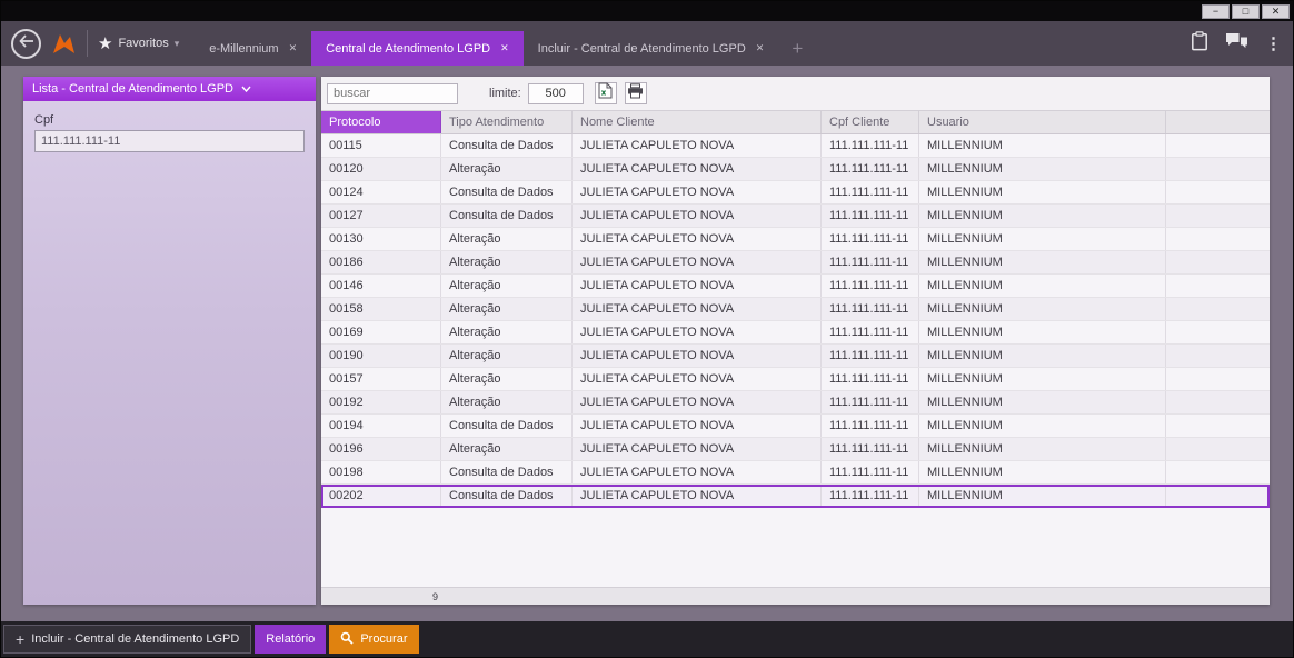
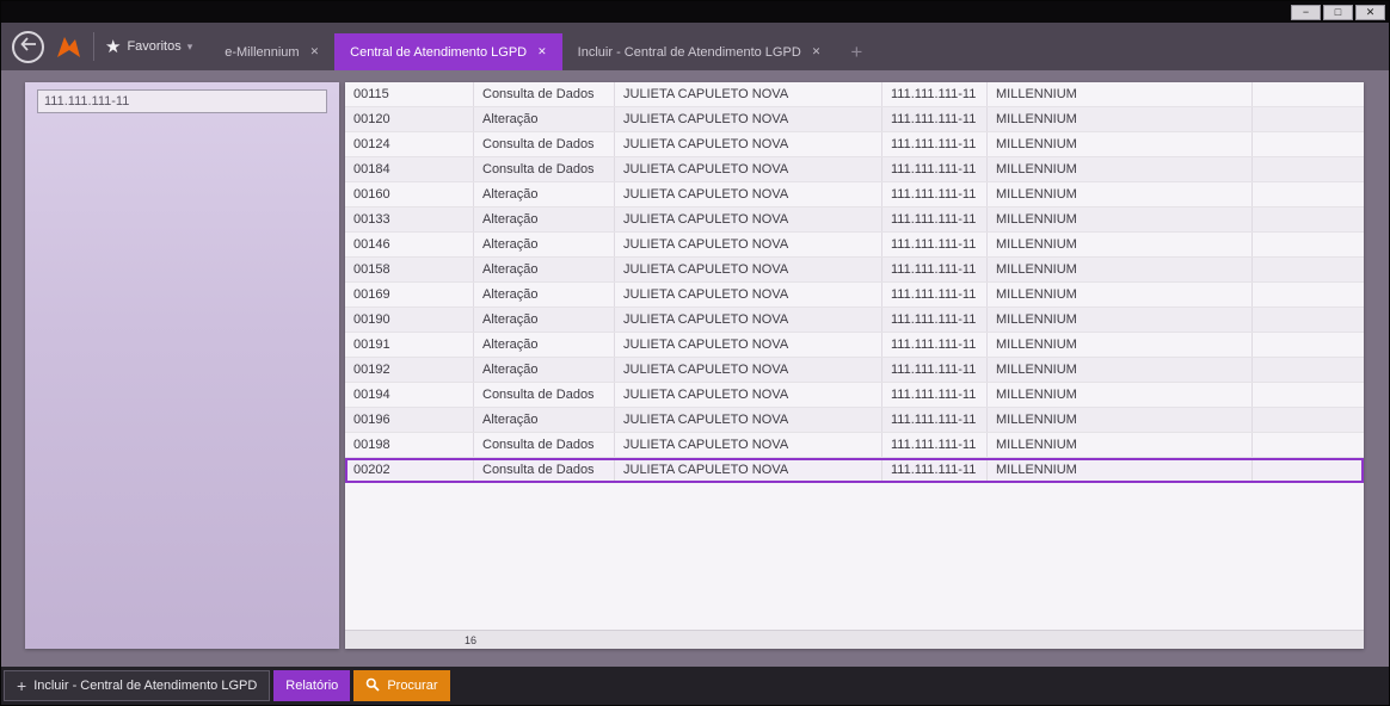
  −
  □
  ✕
  ★
  Favoritos
  ▾
  e-Millennium
  ✕
  Central de Atendimento LGPD
  ✕
  Incluir - Central de Atendimento LGPD
  ✕
  +
- ⋮
- Lista - Central de Atendimento LGPD
- Cpf
  111.111.111-11
- buscar
- limite:
- 500
- Protocolo
- Tipo Atendimento
- Nome Cliente
- Cpf Cliente
- Usuario
  00115
  Consulta de Dados
  JULIETA CAPULETO NOVA
  111.111.111-11
  MILLENNIUM
  00120
  Alteração
  JULIETA CAPULETO NOVA
  111.111.111-11
  MILLENNIUM
  00124
  Consulta de Dados
  JULIETA CAPULETO NOVA
  111.111.111-11
  MILLENNIUM
- 00127
+ 00184
  Consulta de Dados
  JULIETA CAPULETO NOVA
  111.111.111-11
  MILLENNIUM
- 00130
+ 00160
  Alteração
  JULIETA CAPULETO NOVA
  111.111.111-11
  MILLENNIUM
- 00186
+ 00133
  Alteração
  JULIETA CAPULETO NOVA
  111.111.111-11
  MILLENNIUM
  00146
  Alteração
  JULIETA CAPULETO NOVA
  111.111.111-11
  MILLENNIUM
  00158
  Alteração
  JULIETA CAPULETO NOVA
  111.111.111-11
  MILLENNIUM
  00169
  Alteração
  JULIETA CAPULETO NOVA
  111.111.111-11
  MILLENNIUM
  00190
  Alteração
  JULIETA CAPULETO NOVA
  111.111.111-11
  MILLENNIUM
- 00157
+ 00191
  Alteração
  JULIETA CAPULETO NOVA
  111.111.111-11
  MILLENNIUM
  00192
  Alteração
  JULIETA CAPULETO NOVA
  111.111.111-11
  MILLENNIUM
  00194
  Consulta de Dados
  JULIETA CAPULETO NOVA
  111.111.111-11
  MILLENNIUM
  00196
  Alteração
  JULIETA CAPULETO NOVA
  111.111.111-11
  MILLENNIUM
  00198
  Consulta de Dados
  JULIETA CAPULETO NOVA
  111.111.111-11
  MILLENNIUM
  00202
  Consulta de Dados
  JULIETA CAPULETO NOVA
  111.111.111-11
  MILLENNIUM
- 9
+ 16
  +
  Incluir - Central de Atendimento LGPD
  Relatório
  Procurar
